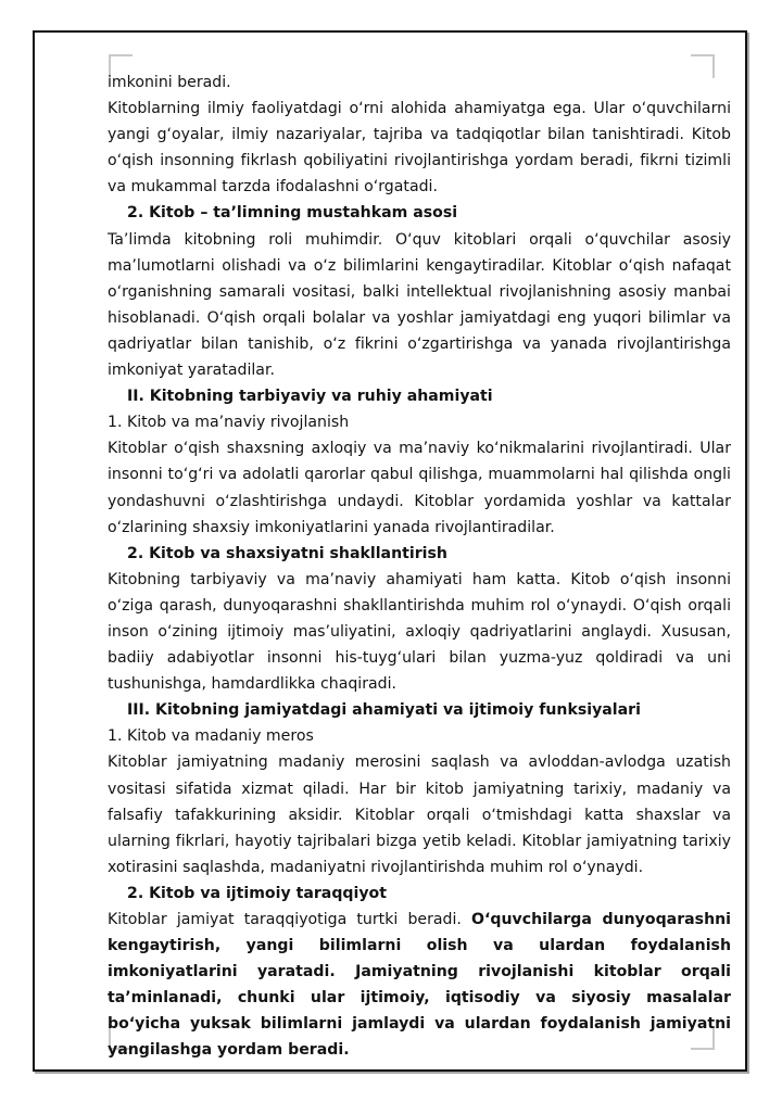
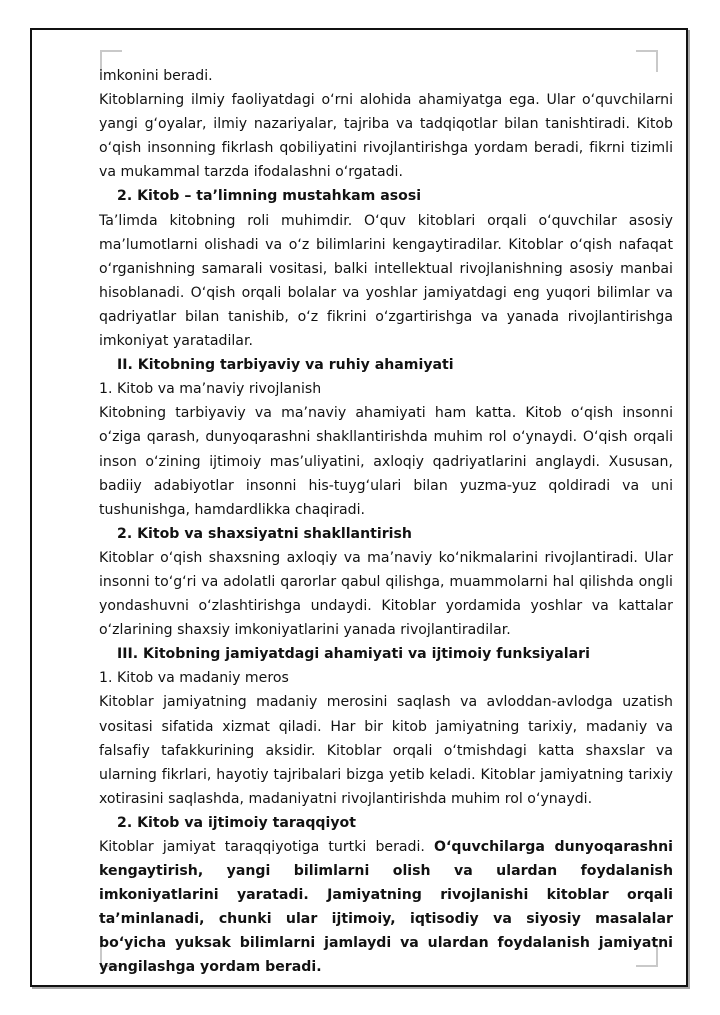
  imkonini beradi.
  Kitoblarning ilmiy faoliyatdagi o‘rni alohida ahamiyatga ega. Ular o‘quvchilarni yangi g‘oyalar, ilmiy nazariyalar, tajriba va tadqiqotlar bilan tanishtiradi. Kitob o‘qish insonning fikrlash qobiliyatini rivojlantirishga yordam beradi, fikrni tizimli va mukammal tarzda ifodalashni o‘rgatadi.
  2. Kitob – ta’limning mustahkam asosi
  Ta’limda kitobning roli muhimdir. O‘quv kitoblari orqali o‘quvchilar asosiy ma’lumotlarni olishadi va o‘z bilimlarini kengaytiradilar. Kitoblar o‘qish nafaqat o‘rganishning samarali vositasi, balki intellektual rivojlanishning asosiy manbai hisoblanadi. O‘qish orqali bolalar va yoshlar jamiyatdagi eng yuqori bilimlar va qadriyatlar bilan tanishib, o‘z fikrini o‘zgartirishga va yanada rivojlantirishga imkoniyat yaratadilar.
  II. Kitobning tarbiyaviy va ruhiy ahamiyati
  1. Kitob va ma’naviy rivojlanish
- Kitoblar o‘qish shaxsning axloqiy va ma’naviy ko‘nikmalarini rivojlantiradi. Ular insonni to‘g‘ri va adolatli qarorlar qabul qilishga, muammolarni hal qilishda ongli yondashuvni o‘zlashtirishga undaydi. Kitoblar yordamida yoshlar va kattalar o‘zlarining shaxsiy imkoniyatlarini yanada rivojlantiradilar.
+ Kitobning tarbiyaviy va ma’naviy ahamiyati ham katta. Kitob o‘qish insonni o‘ziga qarash, dunyoqarashni shakllantirishda muhim rol o‘ynaydi. O‘qish orqali inson o‘zining ijtimoiy mas’uliyatini, axloqiy qadriyatlarini anglaydi. Xususan, badiiy adabiyotlar insonni his-tuyg‘ulari bilan yuzma-yuz qoldiradi va uni tushunishga, hamdardlikka chaqiradi.
  2. Kitob va shaxsiyatni shakllantirish
- Kitobning tarbiyaviy va ma’naviy ahamiyati ham katta. Kitob o‘qish insonni o‘ziga qarash, dunyoqarashni shakllantirishda muhim rol o‘ynaydi. O‘qish orqali inson o‘zining ijtimoiy mas’uliyatini, axloqiy qadriyatlarini anglaydi. Xususan, badiiy adabiyotlar insonni his-tuyg‘ulari bilan yuzma-yuz qoldiradi va uni tushunishga, hamdardlikka chaqiradi.
+ Kitoblar o‘qish shaxsning axloqiy va ma’naviy ko‘nikmalarini rivojlantiradi. Ular insonni to‘g‘ri va adolatli qarorlar qabul qilishga, muammolarni hal qilishda ongli yondashuvni o‘zlashtirishga undaydi. Kitoblar yordamida yoshlar va kattalar o‘zlarining shaxsiy imkoniyatlarini yanada rivojlantiradilar.
  III. Kitobning jamiyatdagi ahamiyati va ijtimoiy funksiyalari
  1. Kitob va madaniy meros
  Kitoblar jamiyatning madaniy merosini saqlash va avloddan-avlodga uzatish vositasi sifatida xizmat qiladi. Har bir kitob jamiyatning tarixiy, madaniy va falsafiy tafakkurining aksidir. Kitoblar orqali o‘tmishdagi katta shaxslar va ularning fikrlari, hayotiy tajribalari bizga yetib keladi. Kitoblar jamiyatning tarixiy xotirasini saqlashda, madaniyatni rivojlantirishda muhim rol o‘ynaydi.
  2. Kitob va ijtimoiy taraqqiyot
  Kitoblar jamiyat taraqqiyotiga turtki beradi. O‘quvchilarga dunyoqarashni kengaytirish, yangi bilimlarni olish va ulardan foydalanish imkoniyatlarini yaratadi. Jamiyatning rivojlanishi kitoblar orqali ta’minlanadi, chunki ular ijtimoiy, iqtisodiy va siyosiy masalalar bo‘yicha yuksak bilimlarni jamlaydi va ulardan foydalanish jamiyatni yangilashga yordam beradi.
